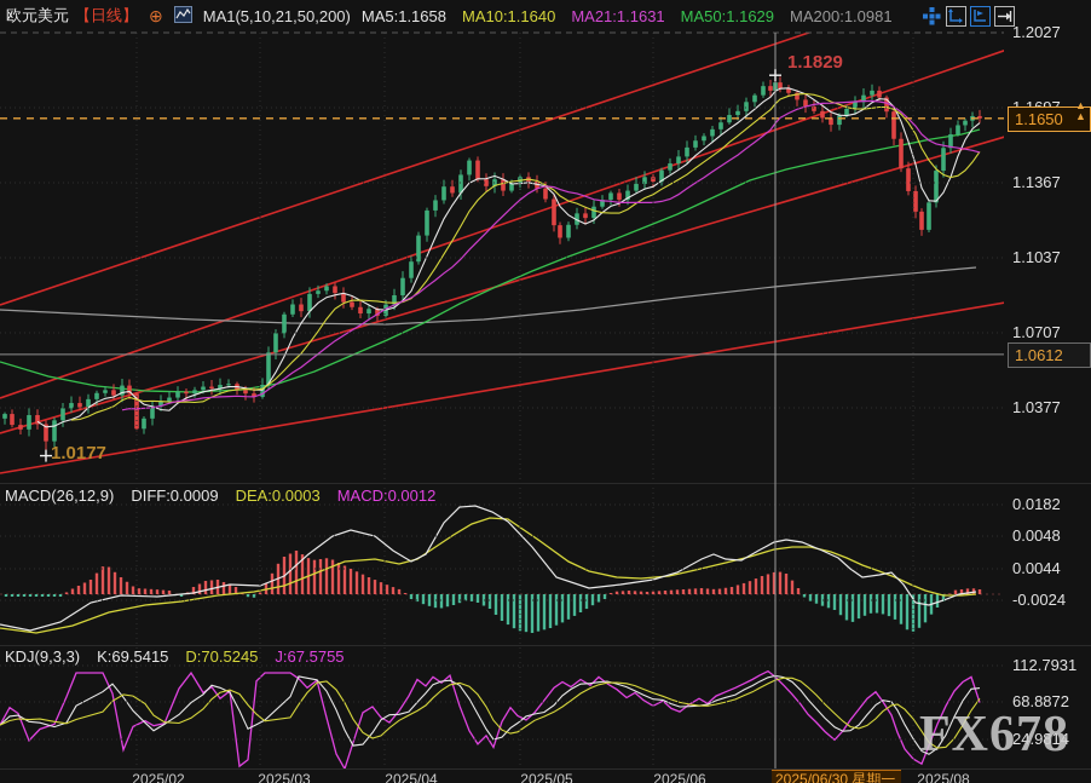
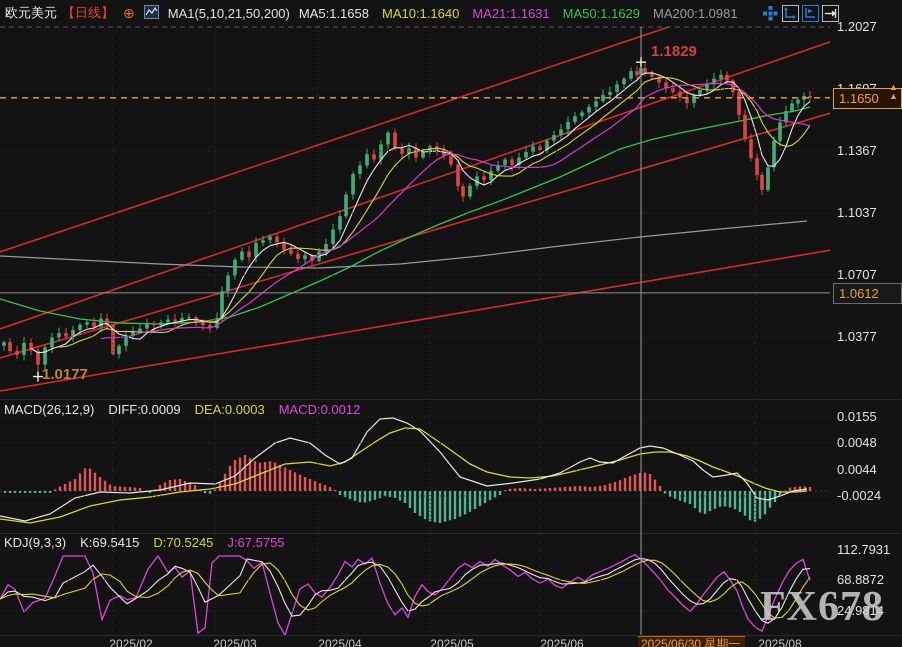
  欧元美元
  【日线】
  ⊕
  MA1(5,10,21,50,200)
  MA5:1.1658
  MA10:1.1640
  MA21:1.1631
  MA50:1.1629
  MA200:1.0981
  1.2027
  1.1367
  1.1037
  1.0707
  1.0377
- 0.0182
+ 0.0155
  0.0048
  0.0044
  -0.0024
  112.7931
  68.8872
  24.9814
  1.1650
  1.0612
  ▲
  ▲
  MACD(26,12,9)
  DIFF:0.0009
  DEA:0.0003
  MACD:0.0012
  KDJ(9,3,3)
  K:69.5415
  D:70.5245
  J:67.5755
  2025/02
  2025/03
  2025/04
  2025/05
  2025/06
  2025/08
  2025/06/30 星期一
  1.1829
  1.0177
  FX678
